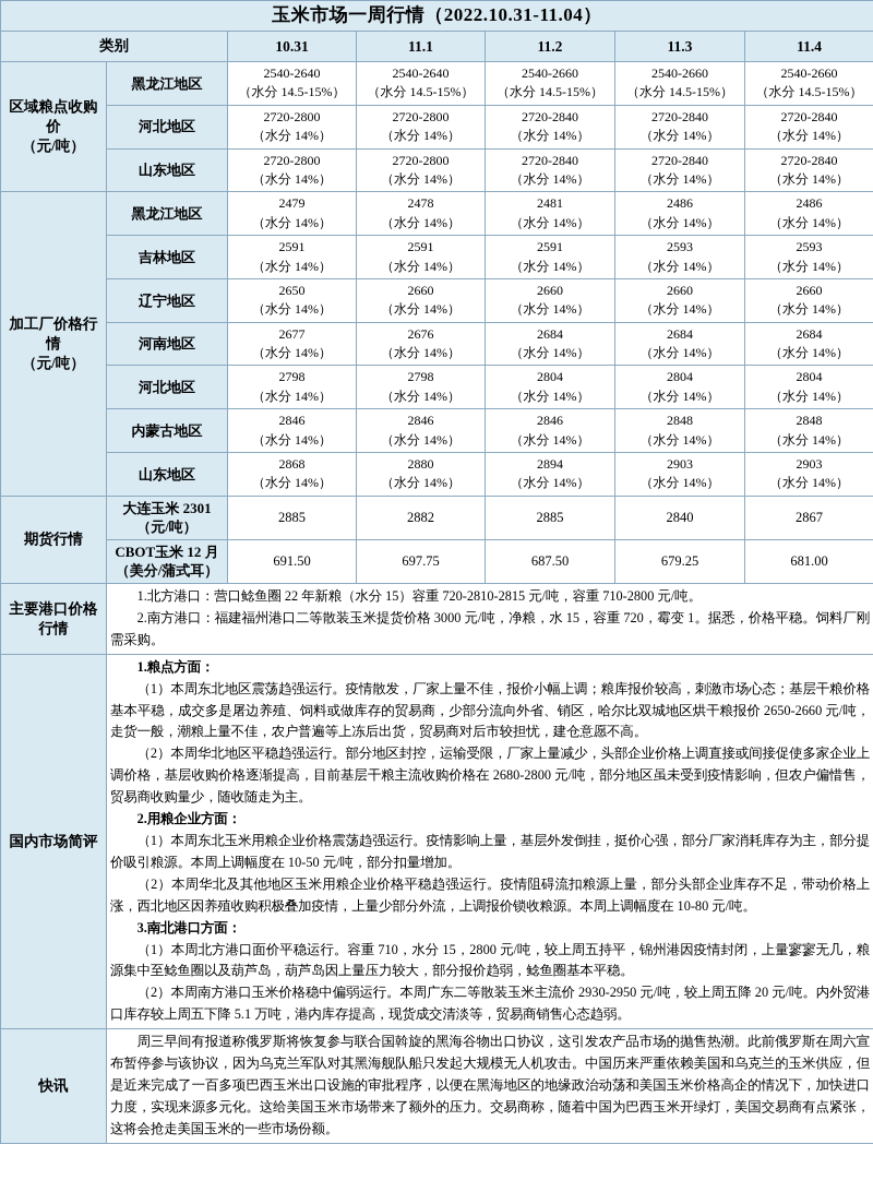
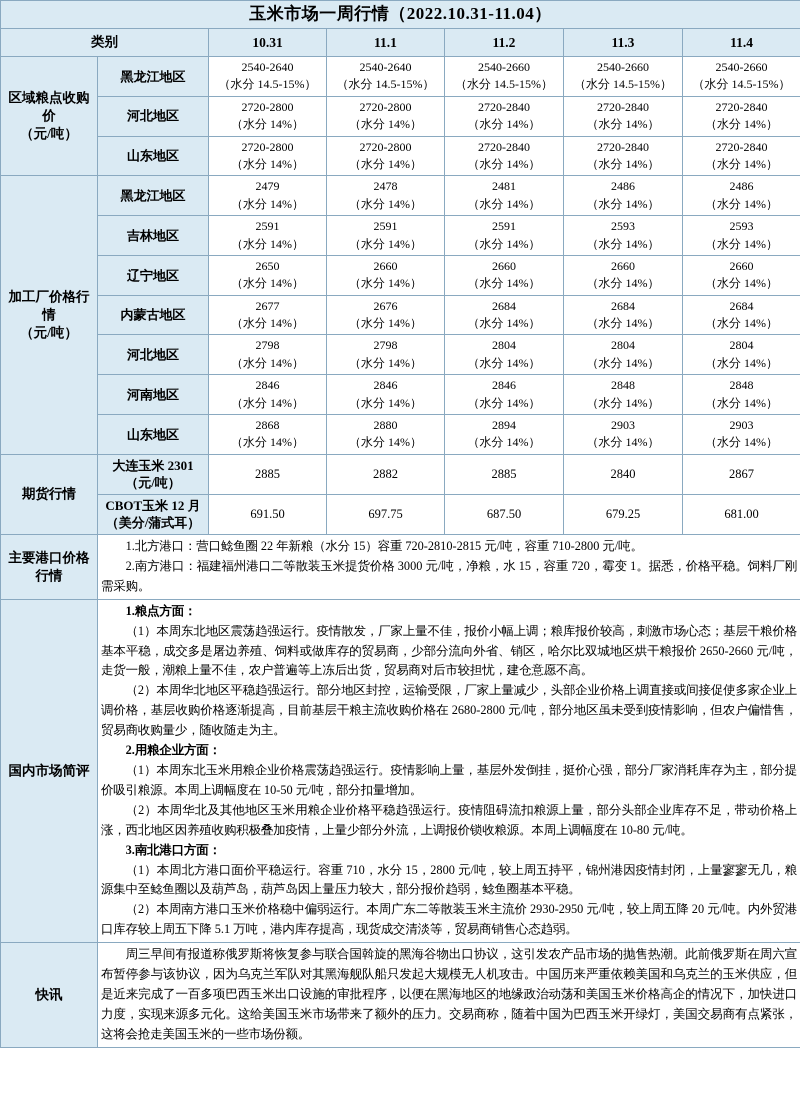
  玉米市场一周行情（2022.10.31-11.04）
  类别	10.31	11.1	11.2	11.3	11.4
  区域粮点收购价 （元/吨）	黑龙江地区	2540-2640 （水分 14.5-15%）	2540-2640 （水分 14.5-15%）	2540-2660 （水分 14.5-15%）	2540-2660 （水分 14.5-15%）	2540-2660 （水分 14.5-15%）
  河北地区	2720-2800 （水分 14%）	2720-2800 （水分 14%）	2720-2840 （水分 14%）	2720-2840 （水分 14%）	2720-2840 （水分 14%）
  山东地区	2720-2800 （水分 14%）	2720-2800 （水分 14%）	2720-2840 （水分 14%）	2720-2840 （水分 14%）	2720-2840 （水分 14%）
  加工厂价格行情 （元/吨）	黑龙江地区	2479 （水分 14%）	2478 （水分 14%）	2481 （水分 14%）	2486 （水分 14%）	2486 （水分 14%）
  吉林地区	2591 （水分 14%）	2591 （水分 14%）	2591 （水分 14%）	2593 （水分 14%）	2593 （水分 14%）
  辽宁地区	2650 （水分 14%）	2660 （水分 14%）	2660 （水分 14%）	2660 （水分 14%）	2660 （水分 14%）
- 河南地区	2677 （水分 14%）	2676 （水分 14%）	2684 （水分 14%）	2684 （水分 14%）	2684 （水分 14%）
+ 内蒙古地区	2677 （水分 14%）	2676 （水分 14%）	2684 （水分 14%）	2684 （水分 14%）	2684 （水分 14%）
  河北地区	2798 （水分 14%）	2798 （水分 14%）	2804 （水分 14%）	2804 （水分 14%）	2804 （水分 14%）
- 内蒙古地区	2846 （水分 14%）	2846 （水分 14%）	2846 （水分 14%）	2848 （水分 14%）	2848 （水分 14%）
+ 河南地区	2846 （水分 14%）	2846 （水分 14%）	2846 （水分 14%）	2848 （水分 14%）	2848 （水分 14%）
  山东地区	2868 （水分 14%）	2880 （水分 14%）	2894 （水分 14%）	2903 （水分 14%）	2903 （水分 14%）
  期货行情	大连玉米 2301 （元/吨）	2885	2882	2885	2840	2867
  CBOT玉米 12 月 （美分/蒲式耳）	691.50	697.75	687.50	679.25	681.00
  主要港口价格 行情	1.北方港口：营口鲶鱼圈 22 年新粮（水分 15）容重 720-2810-2815 元/吨，容重 710-2800 元/吨。 2.南方港口：福建福州港口二等散装玉米提货价格 3000 元/吨，净粮，水 15，容重 720，霉变 1。据悉，价格平稳。饲料厂刚需采购。
  国内市场简评	1.粮点方面： （1）本周东北地区震荡趋强运行。疫情散发，厂家上量不佳，报价小幅上调；粮库报价较高，刺激市场心态；基层干粮价格基本平稳，成交多是屠边养殖、饲料或做库存的贸易商，少部分流向外省、销区，哈尔比双城地区烘干粮报价 2650-2660 元/吨，走货一般，潮粮上量不佳，农户普遍等上冻后出货，贸易商对后市较担忧，建仓意愿不高。 （2）本周华北地区平稳趋强运行。部分地区封控，运输受限，厂家上量减少，头部企业价格上调直接或间接促使多家企业上调价格，基层收购价格逐渐提高，目前基层干粮主流收购价格在 2680-2800 元/吨，部分地区虽未受到疫情影响，但农户偏惜售，贸易商收购量少，随收随走为主。 2.用粮企业方面： （1）本周东北玉米用粮企业价格震荡趋强运行。疫情影响上量，基层外发倒挂，挺价心强，部分厂家消耗库存为主，部分提价吸引粮源。本周上调幅度在 10-50 元/吨，部分扣量增加。 （2）本周华北及其他地区玉米用粮企业价格平稳趋强运行。疫情阻碍流扣粮源上量，部分头部企业库存不足，带动价格上涨，西北地区因养殖收购积极叠加疫情，上量少部分外流，上调报价锁收粮源。本周上调幅度在 10-80 元/吨。 3.南北港口方面： （1）本周北方港口面价平稳运行。容重 710，水分 15，2800 元/吨，较上周五持平，锦州港因疫情封闭，上量寥寥无几，粮源集中至鲶鱼圈以及葫芦岛，葫芦岛因上量压力较大，部分报价趋弱，鲶鱼圈基本平稳。 （2）本周南方港口玉米价格稳中偏弱运行。本周广东二等散装玉米主流价 2930-2950 元/吨，较上周五降 20 元/吨。内外贸港口库存较上周五下降 5.1 万吨，港内库存提高，现货成交清淡等，贸易商销售心态趋弱。
  快讯	周三早间有报道称俄罗斯将恢复参与联合国斡旋的黑海谷物出口协议，这引发农产品市场的抛售热潮。此前俄罗斯在周六宣布暂停参与该协议，因为乌克兰军队对其黑海舰队船只发起大规模无人机攻击。中国历来严重依赖美国和乌克兰的玉米供应，但是近来完成了一百多项巴西玉米出口设施的审批程序，以便在黑海地区的地缘政治动荡和美国玉米价格高企的情况下，加快进口力度，实现来源多元化。这给美国玉米市场带来了额外的压力。交易商称，随着中国为巴西玉米开绿灯，美国交易商有点紧张，这将会抢走美国玉米的一些市场份额。
